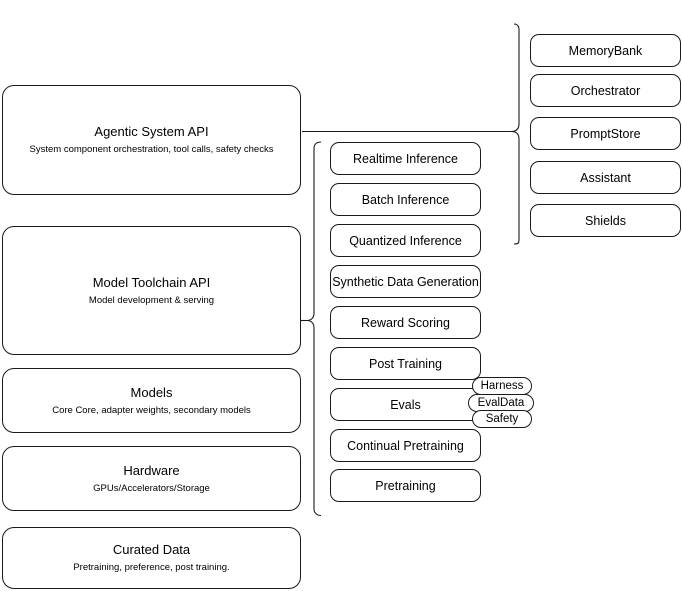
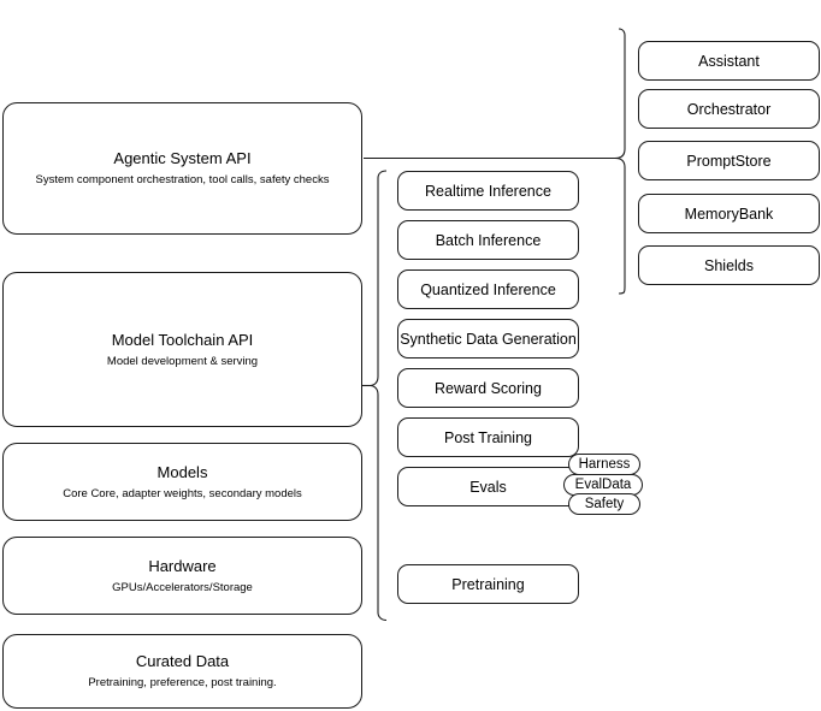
  Agentic System API
  System component orchestration, tool calls, safety checks
  Model Toolchain API
  Model development & serving
  Models
  Core Core, adapter weights, secondary models
  Hardware
  GPUs/Accelerators/Storage
  Curated Data
  Pretraining, preference, post training.
  Realtime Inference
  Batch Inference
  Quantized Inference
  Synthetic Data Generation
  Reward Scoring
  Post Training
  Evals
- Continual Pretraining
  Pretraining
  Harness
  EvalData
  Safety
- MemoryBank
+ Assistant
  Orchestrator
  PromptStore
- Assistant
+ MemoryBank
  Shields
